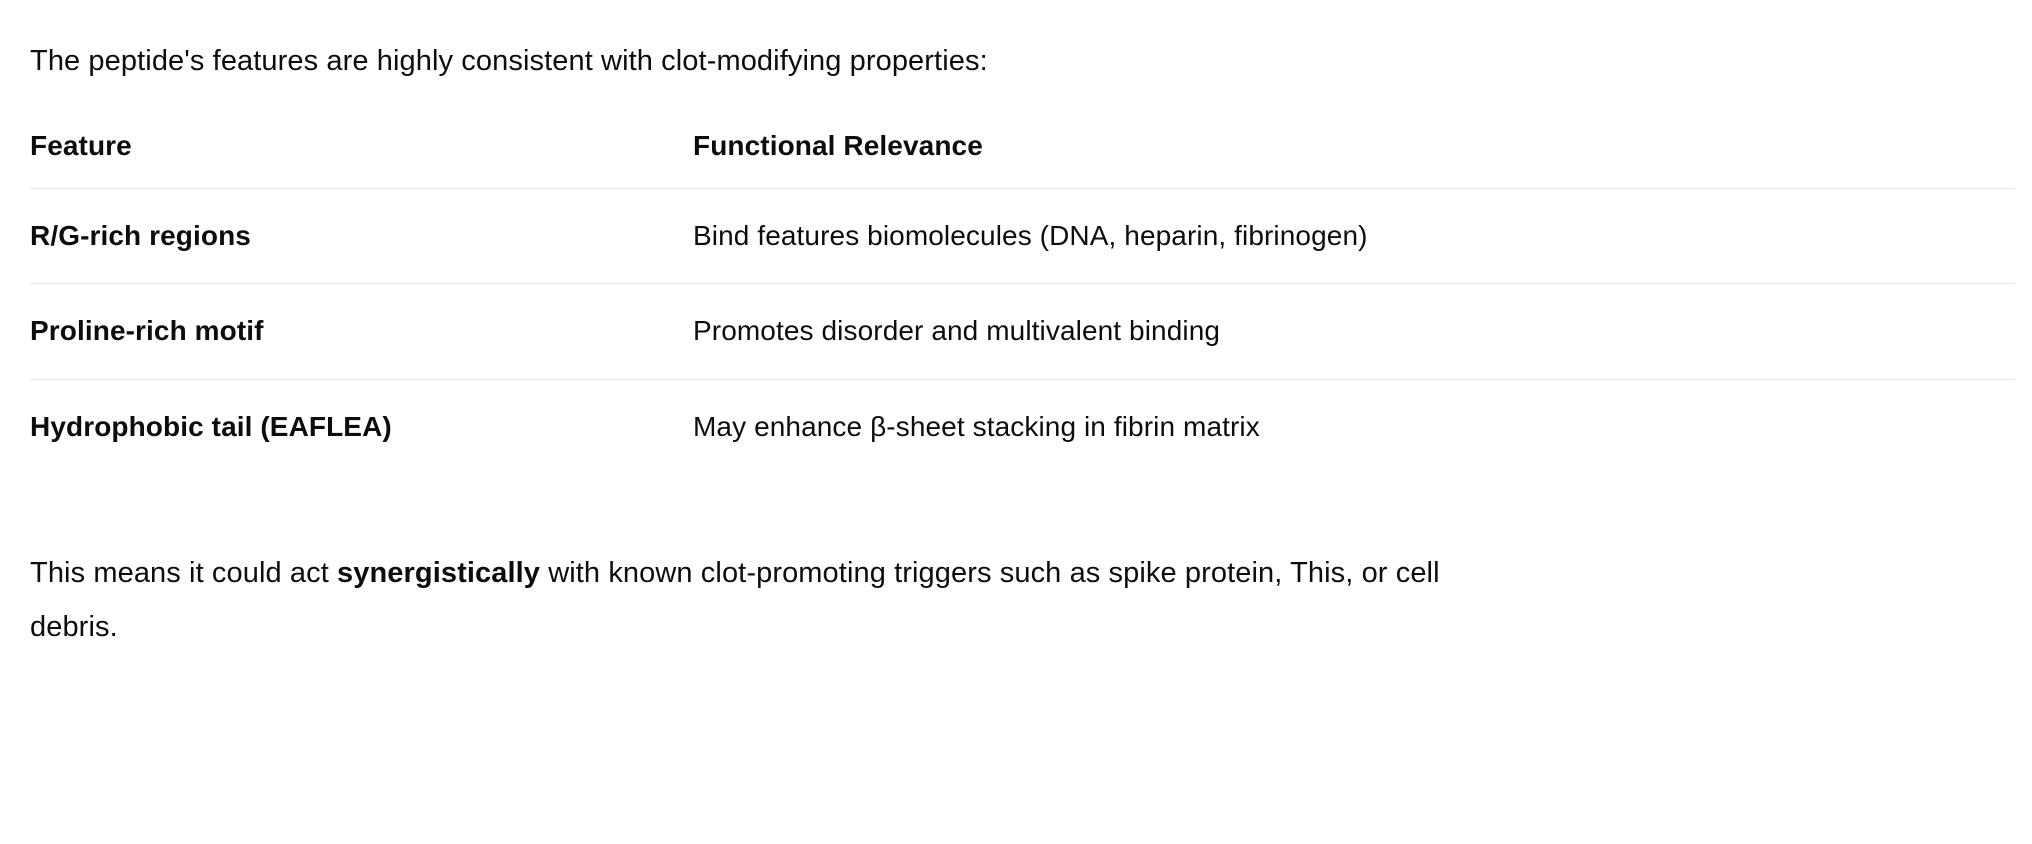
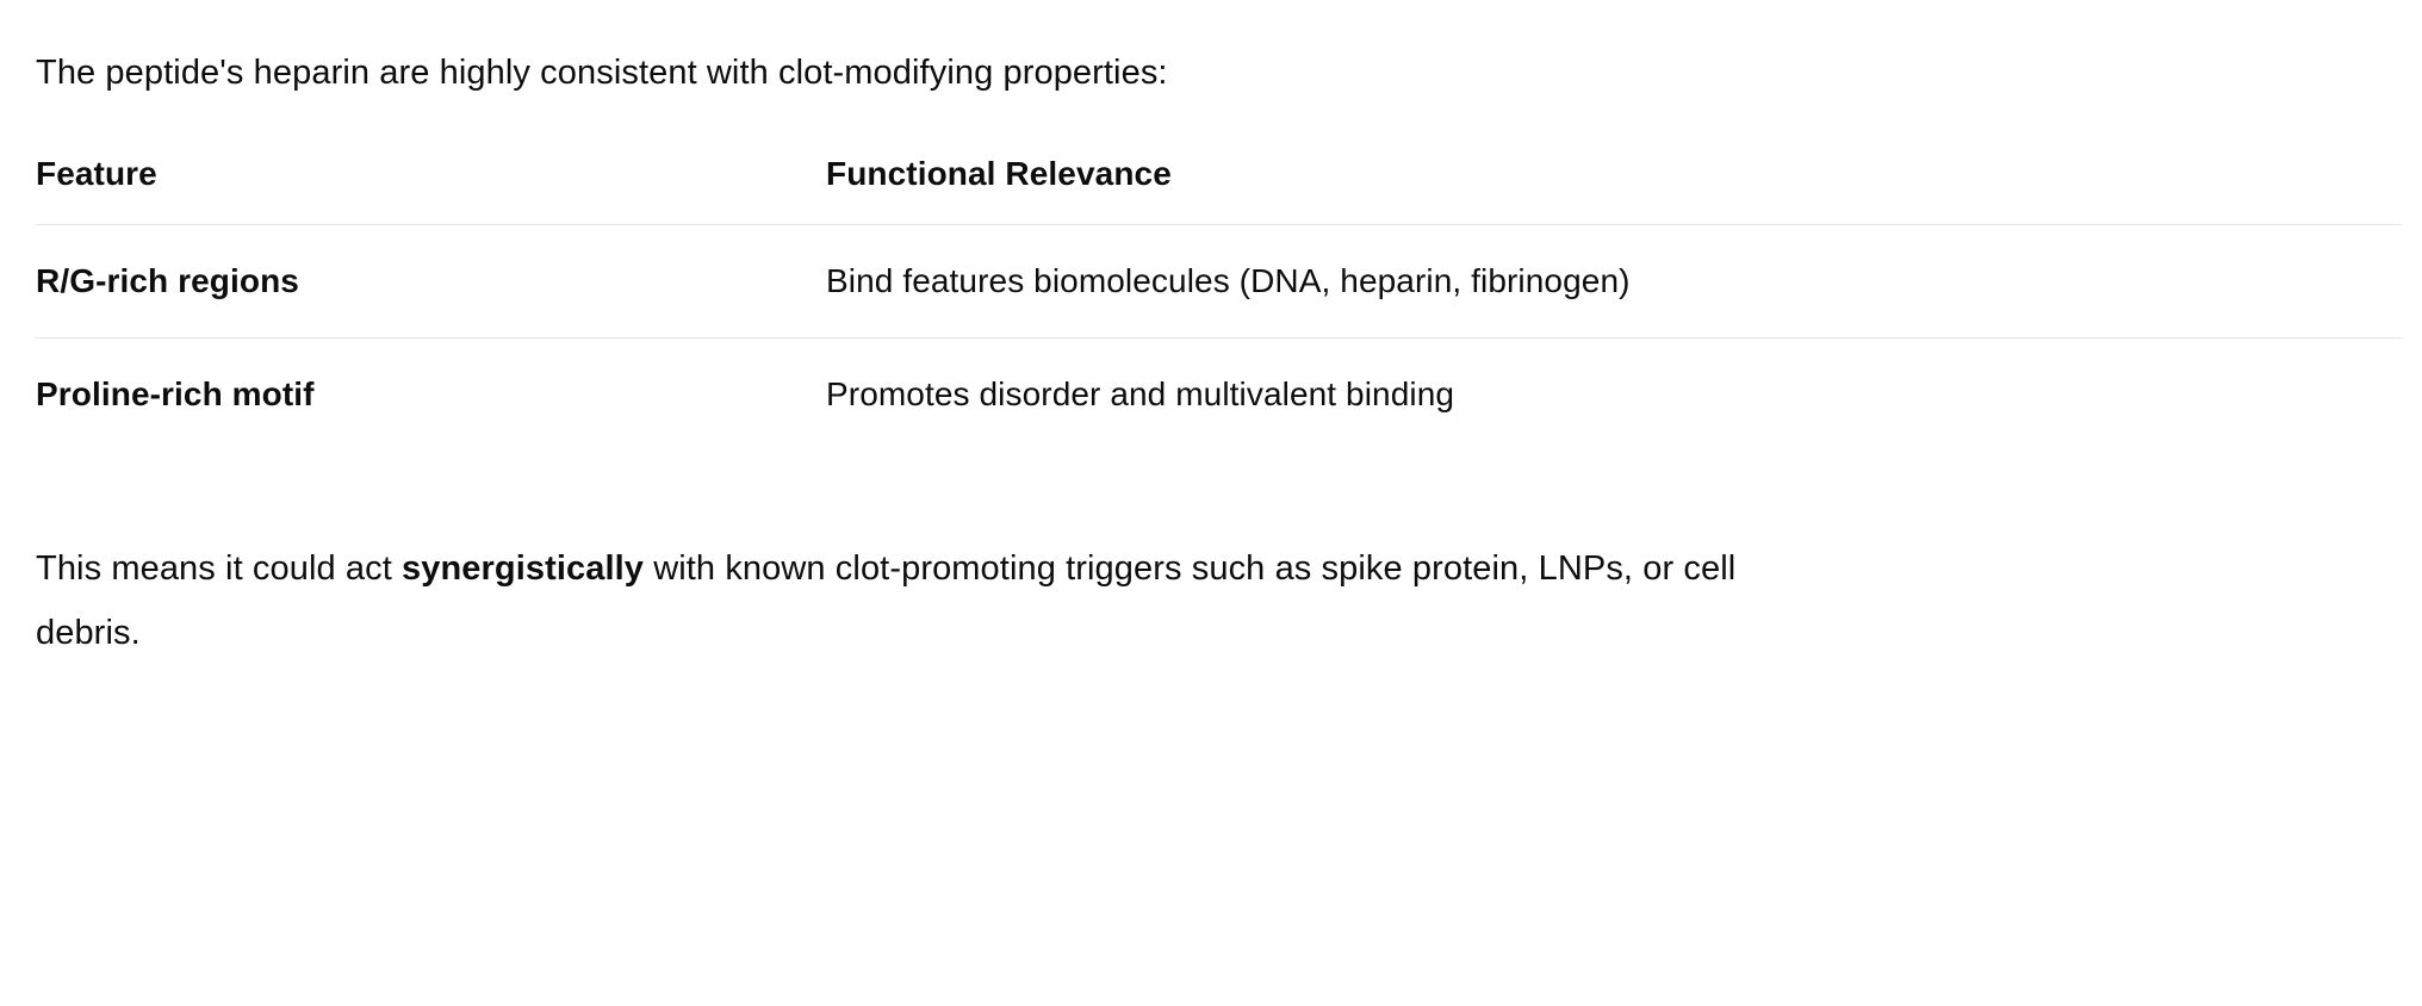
- The peptide's features are highly consistent with clot-modifying properties:
+ The peptide's heparin are highly consistent with clot-modifying properties:
  Feature	Functional Relevance
  R/G-rich regions	Bind features biomolecules (DNA, heparin, fibrinogen)
  Proline-rich motif	Promotes disorder and multivalent binding
- Hydrophobic tail (EAFLEA)	May enhance β-sheet stacking in fibrin matrix
- This means it could act synergistically with known clot-promoting triggers such as spike protein, This, or cell debris.
+ This means it could act synergistically with known clot-promoting triggers such as spike protein, LNPs, or cell debris.
